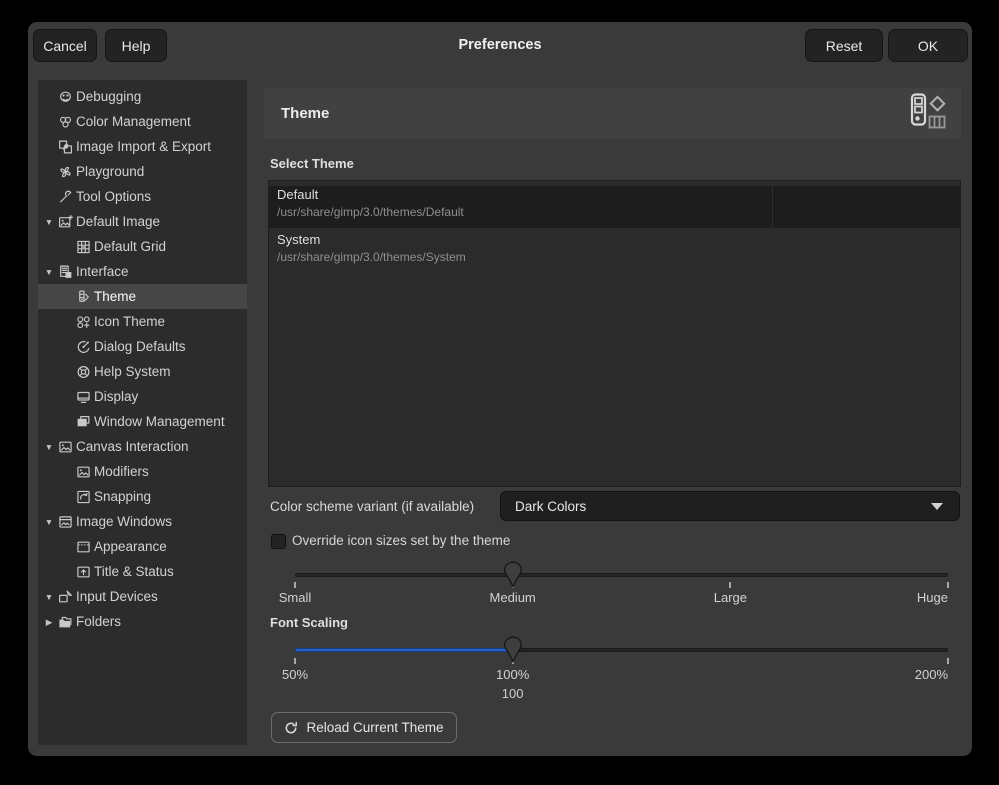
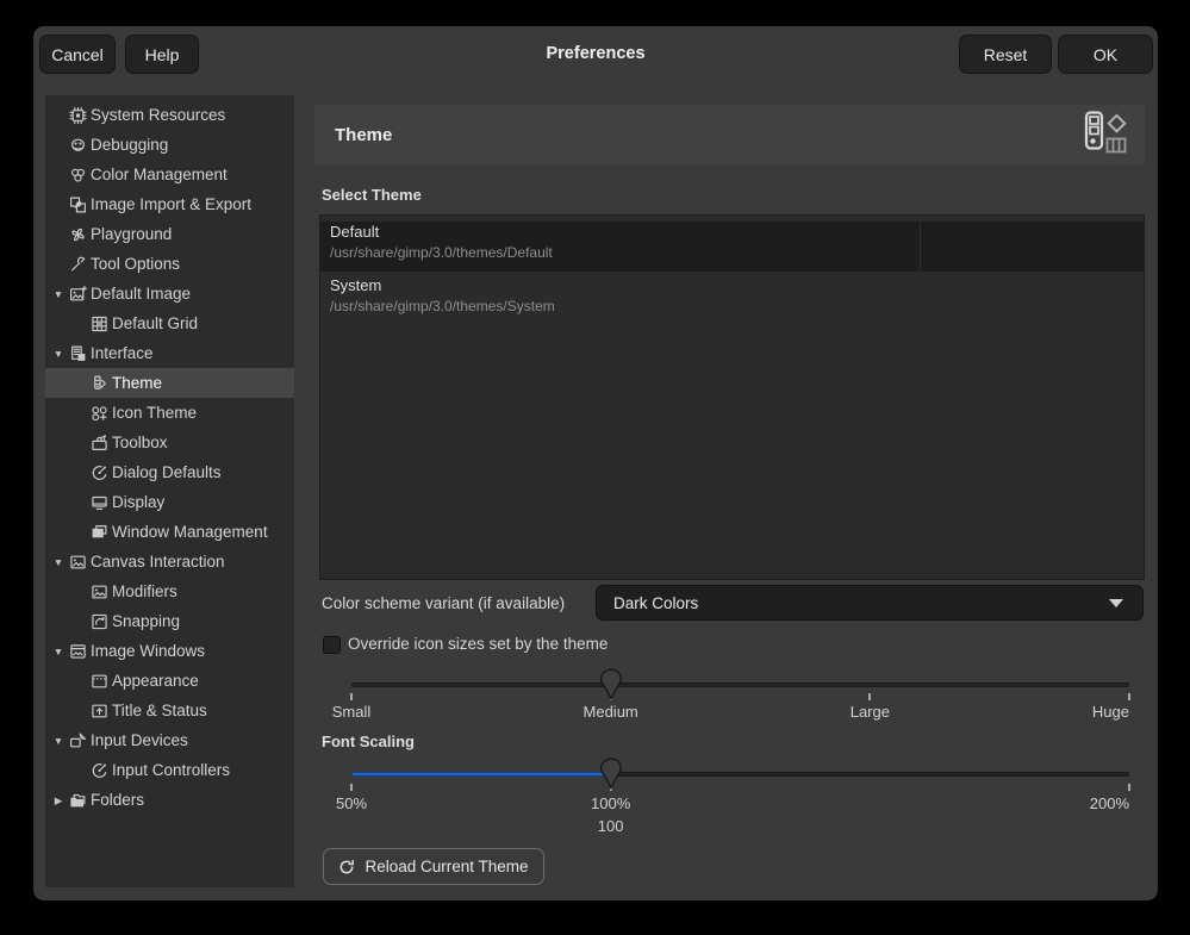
  Cancel
  Help
  Preferences
  Reset
  OK
+ System Resources
  Debugging
  Color Management
  Image Import & Export
  Playground
  Tool Options
  ▼
  Default Image
  Default Grid
  ▼
  Interface
  Theme
  Icon Theme
+ Toolbox
  Dialog Defaults
- Help System
  Display
  Window Management
  ▼
  Canvas Interaction
  Modifiers
  Snapping
  ▼
  Image Windows
  Appearance
  Title & Status
  ▼
  Input Devices
+ Input Controllers
  ▶
  Folders
  Theme
  Select Theme
  Default
  /usr/share/gimp/3.0/themes/Default
  System
  /usr/share/gimp/3.0/themes/System
  Color scheme variant (if available)
  Dark Colors
  Override icon sizes set by the theme
  Small
  Medium
  Large
  Huge
  Font Scaling
  50%
  100%
  200%
  100
  Reload Current Theme
